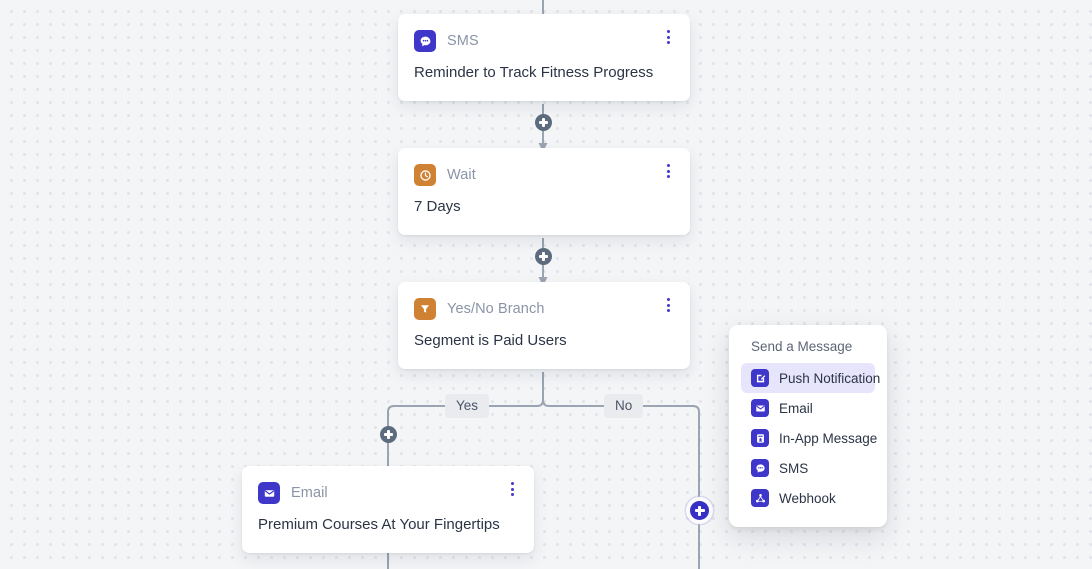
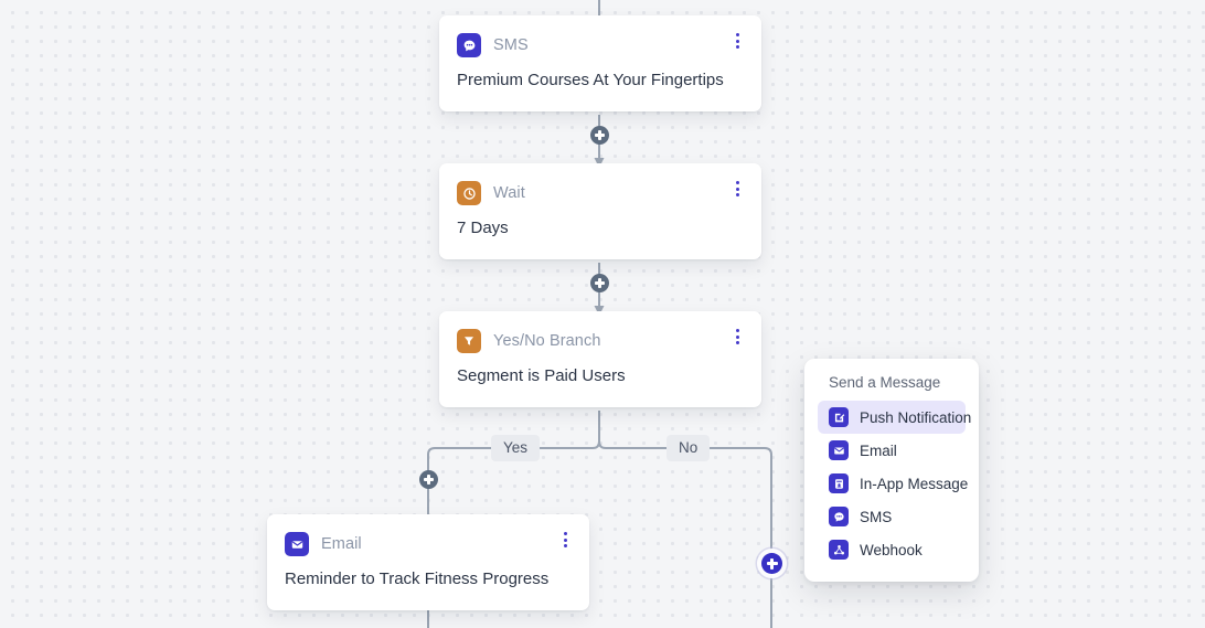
  SMS
- Reminder to Track Fitness Progress
+ Premium Courses At Your Fingertips
  Wait
  7 Days
  Yes/No Branch
  Segment is Paid Users
  Email
- Premium Courses At Your Fingertips
+ Reminder to Track Fitness Progress
  Yes
  No
  Send a Message
  Push Notification
  Email
  In-App Message
  SMS
  Webhook
